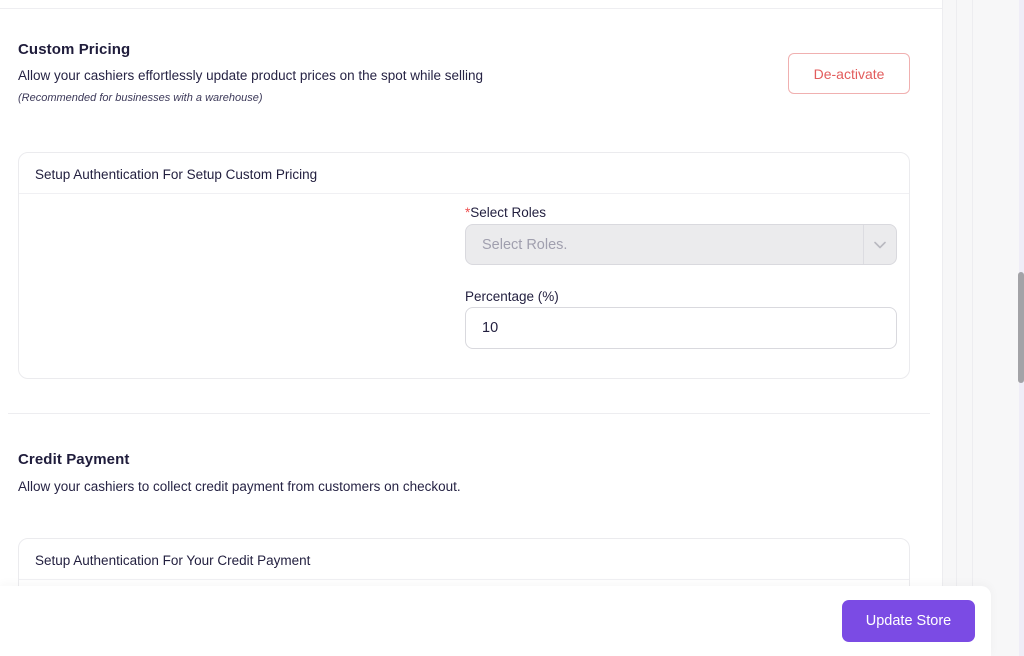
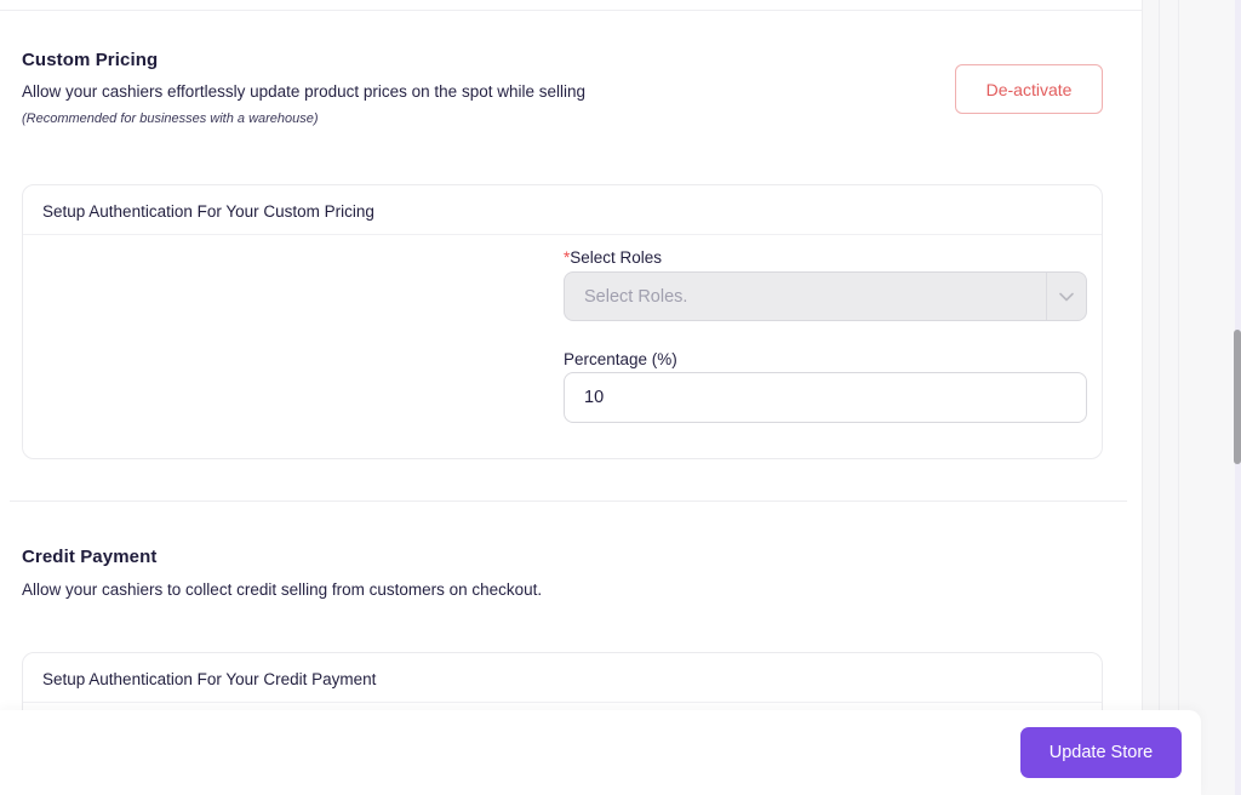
  Custom Pricing
  Allow your cashiers effortlessly update product prices on the spot while selling
  (Recommended for businesses with a warehouse)
  De-activate
- Setup Authentication For Setup Custom Pricing
+ Setup Authentication For Your Custom Pricing
  *Select Roles
  Select Roles.
  Percentage (%)
  10
  Credit Payment
- Allow your cashiers to collect credit payment from customers on checkout.
+ Allow your cashiers to collect credit selling from customers on checkout.
  Setup Authentication For Your Credit Payment
  Update Store
